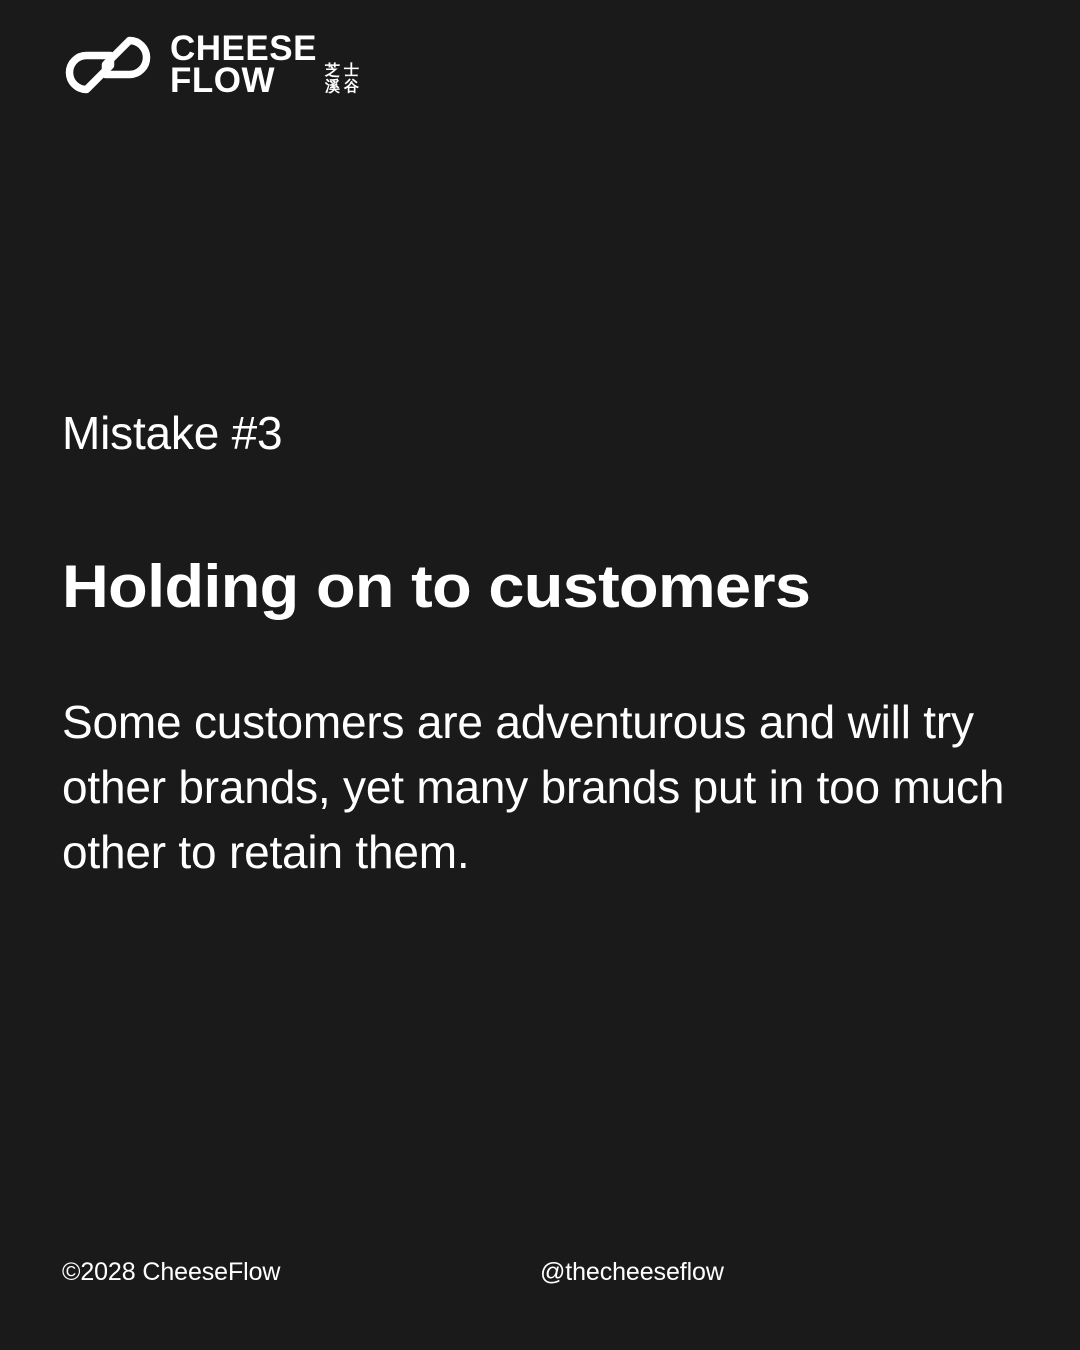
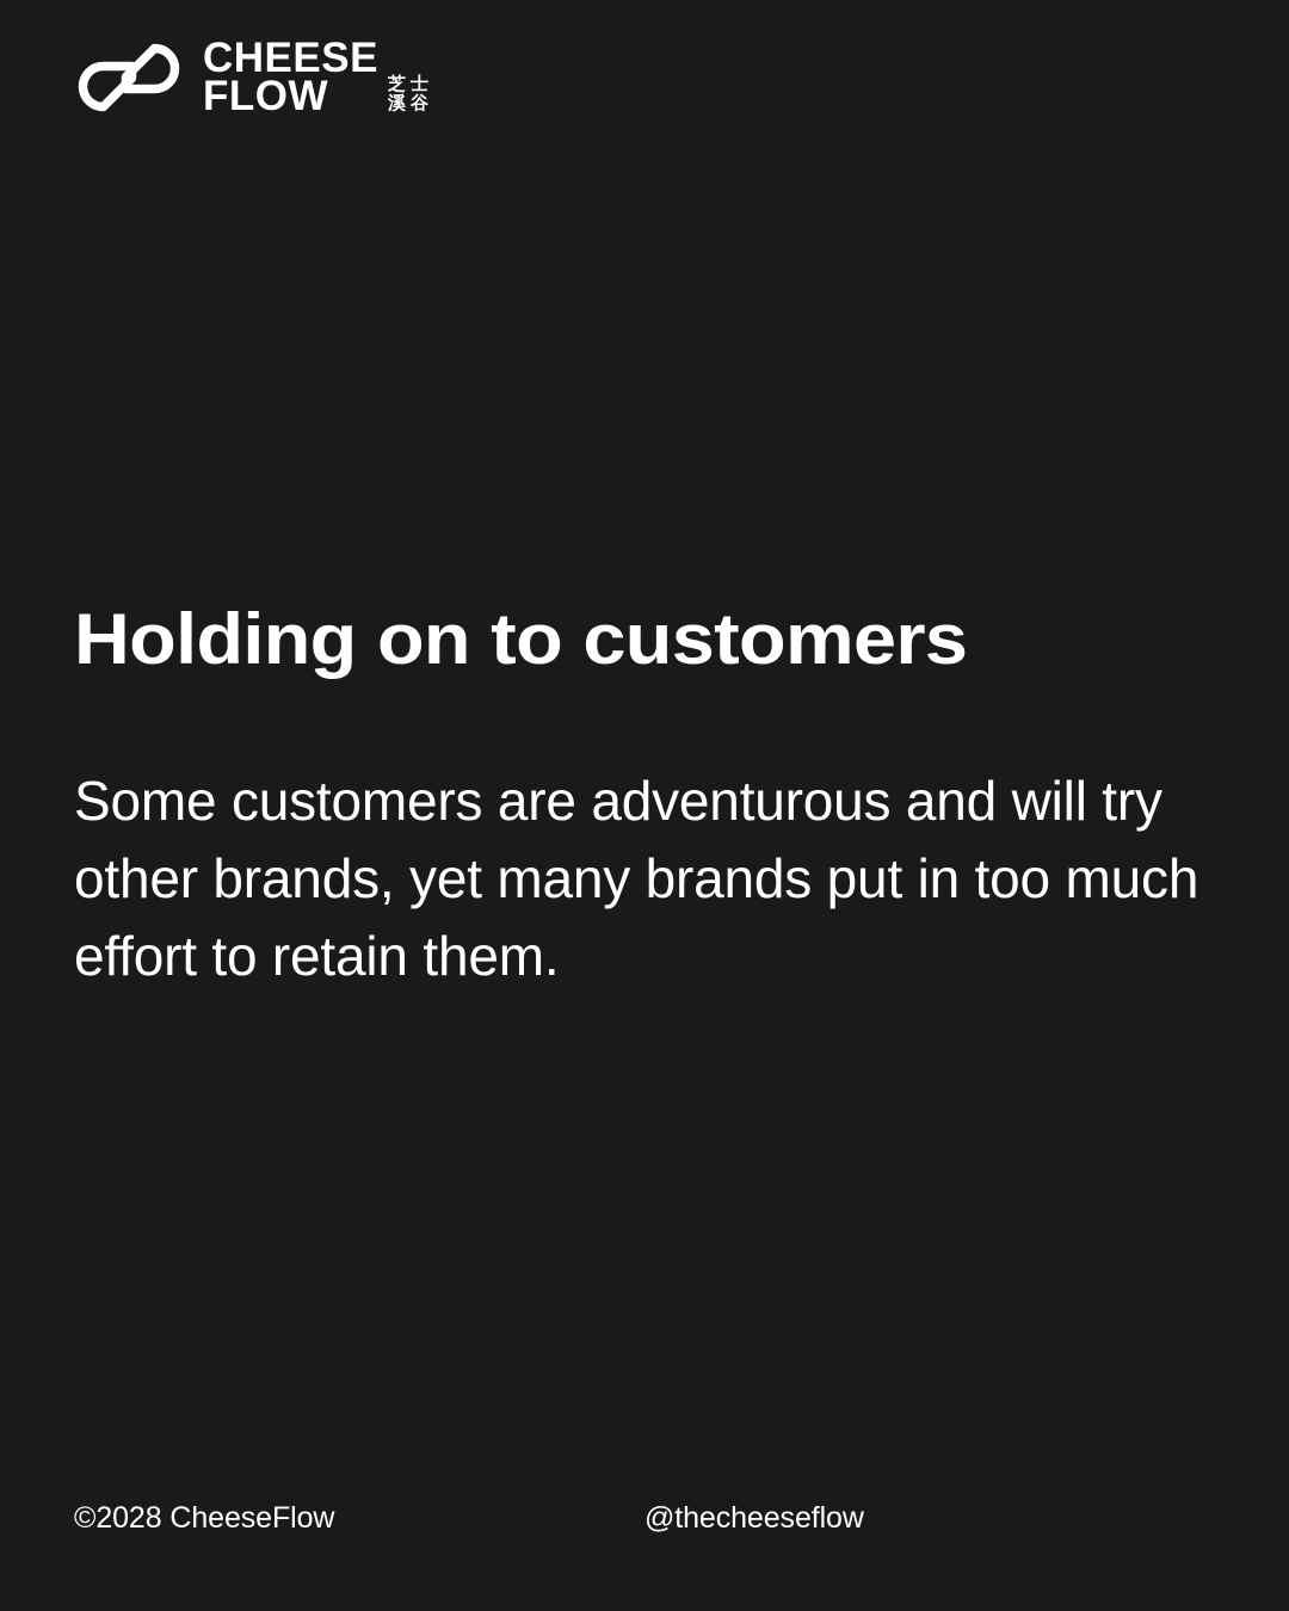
  CHEESE
  FLOW
  芝
  士
  溪
  谷
- Mistake #3
  Holding on to customers
- Some customers are adventurous and will try other brands, yet many brands put in too much other to retain them.
+ Some customers are adventurous and will try other brands, yet many brands put in too much effort to retain them.
  ©2028 CheeseFlow
  @thecheeseflow
